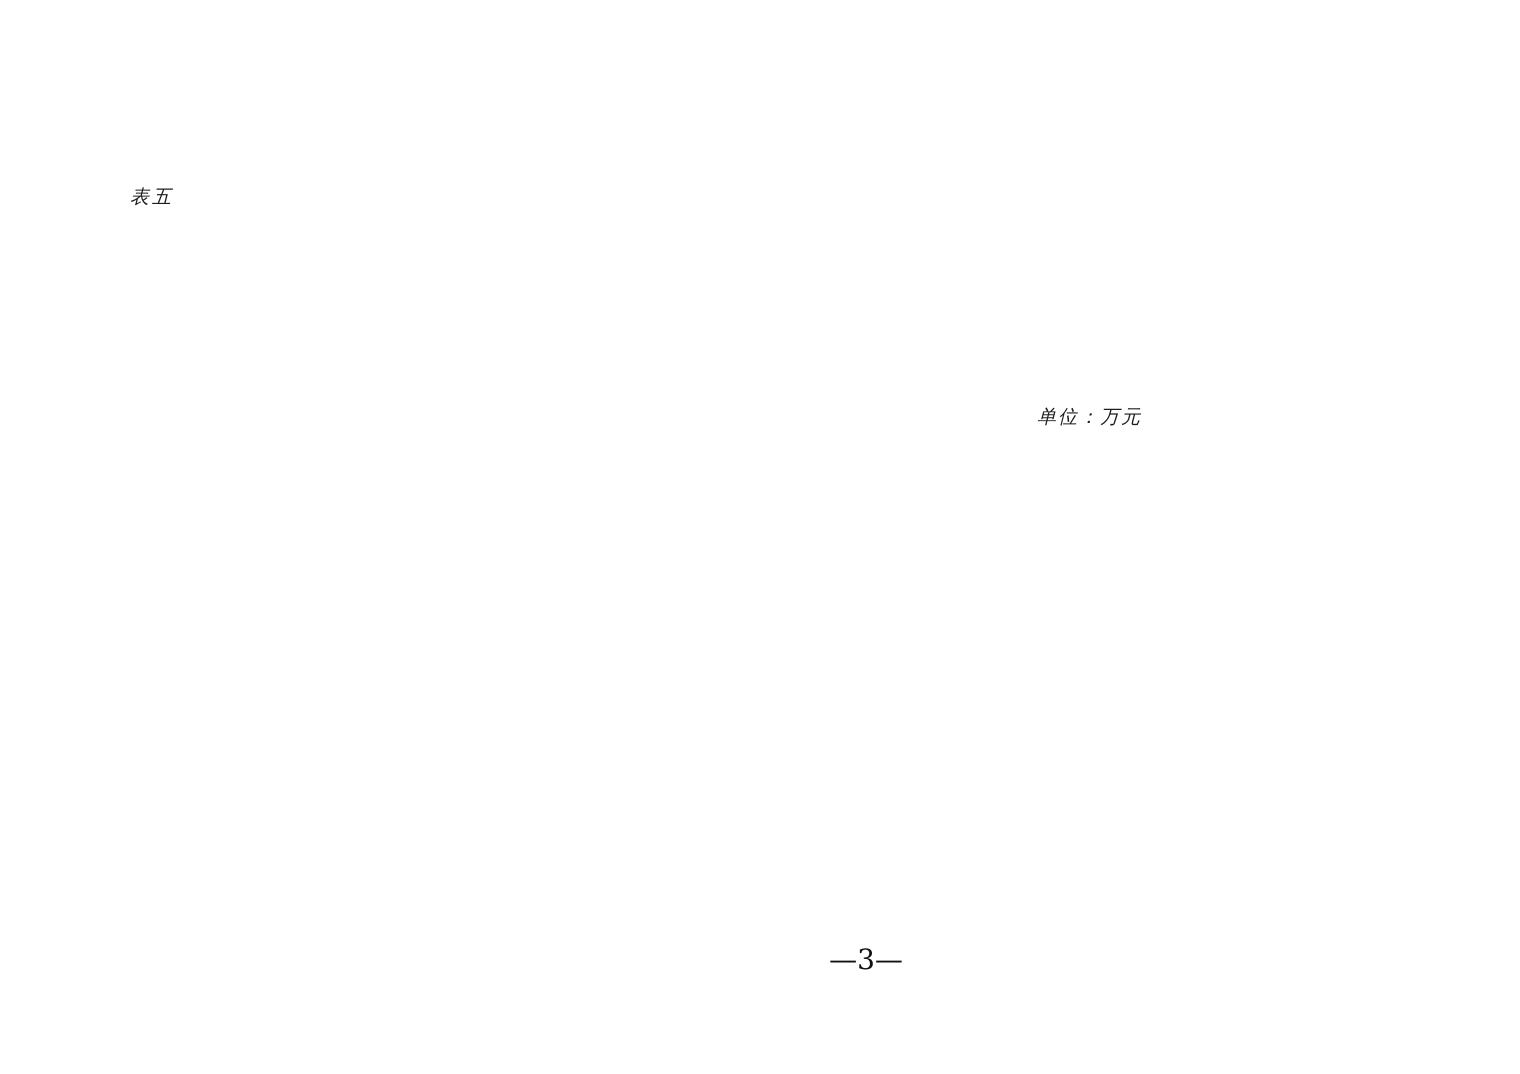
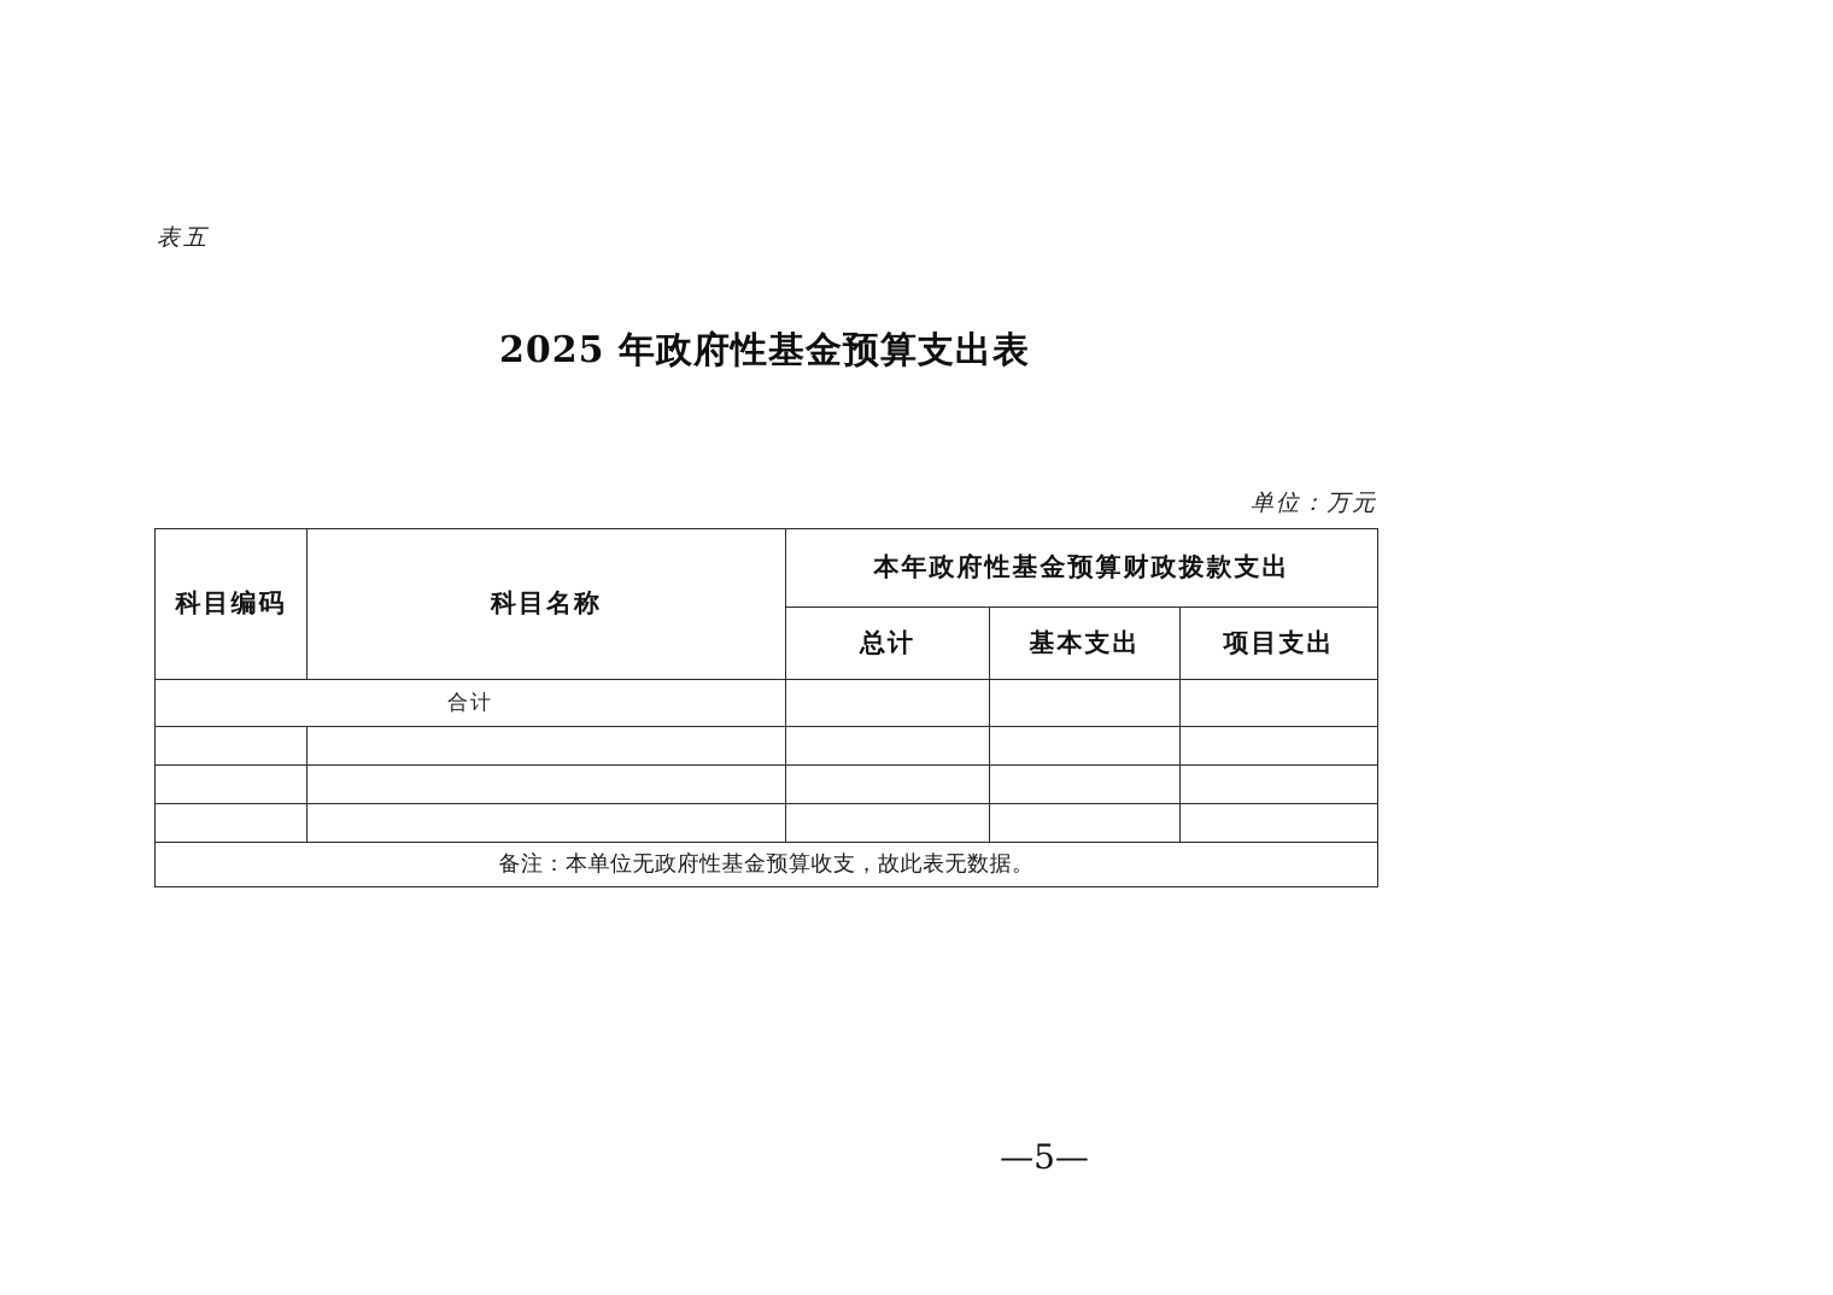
  表五
+ 2025 年政府性基金预算支出表
  单位：万元
+ 科目编码	科目名称	本年政府性基金预算财政拨款支出
+ 总计	基本支出	项目支出
+ 合计
+ 备注：本单位无政府性基金预算收支，故此表无数据。
- —3—
+ —5—
